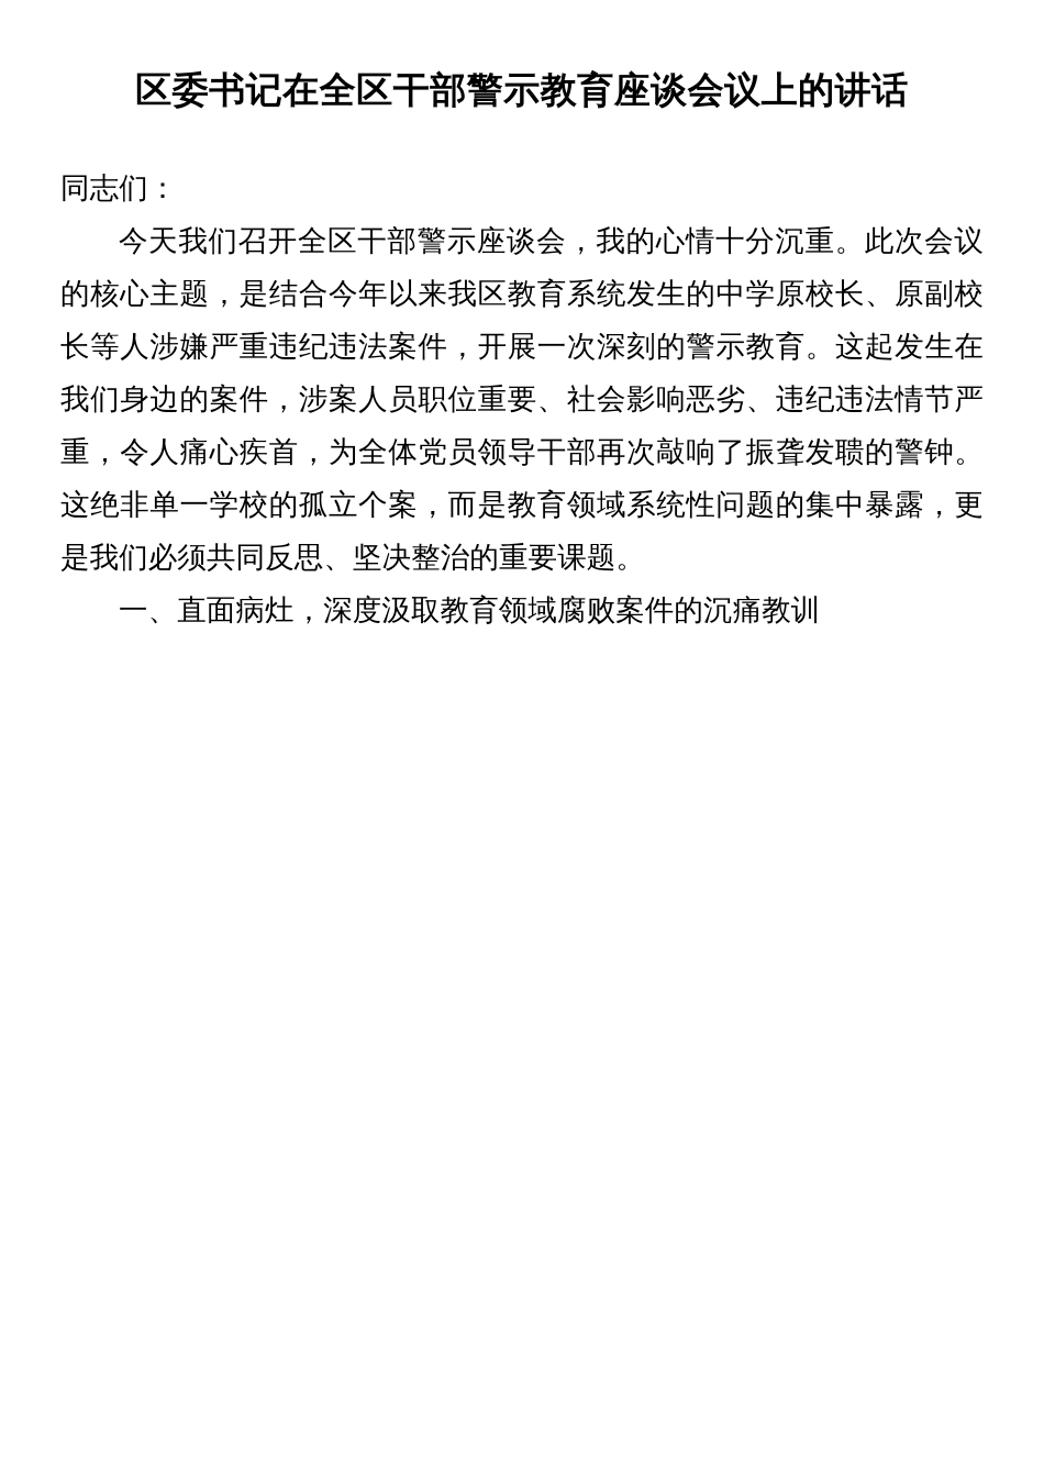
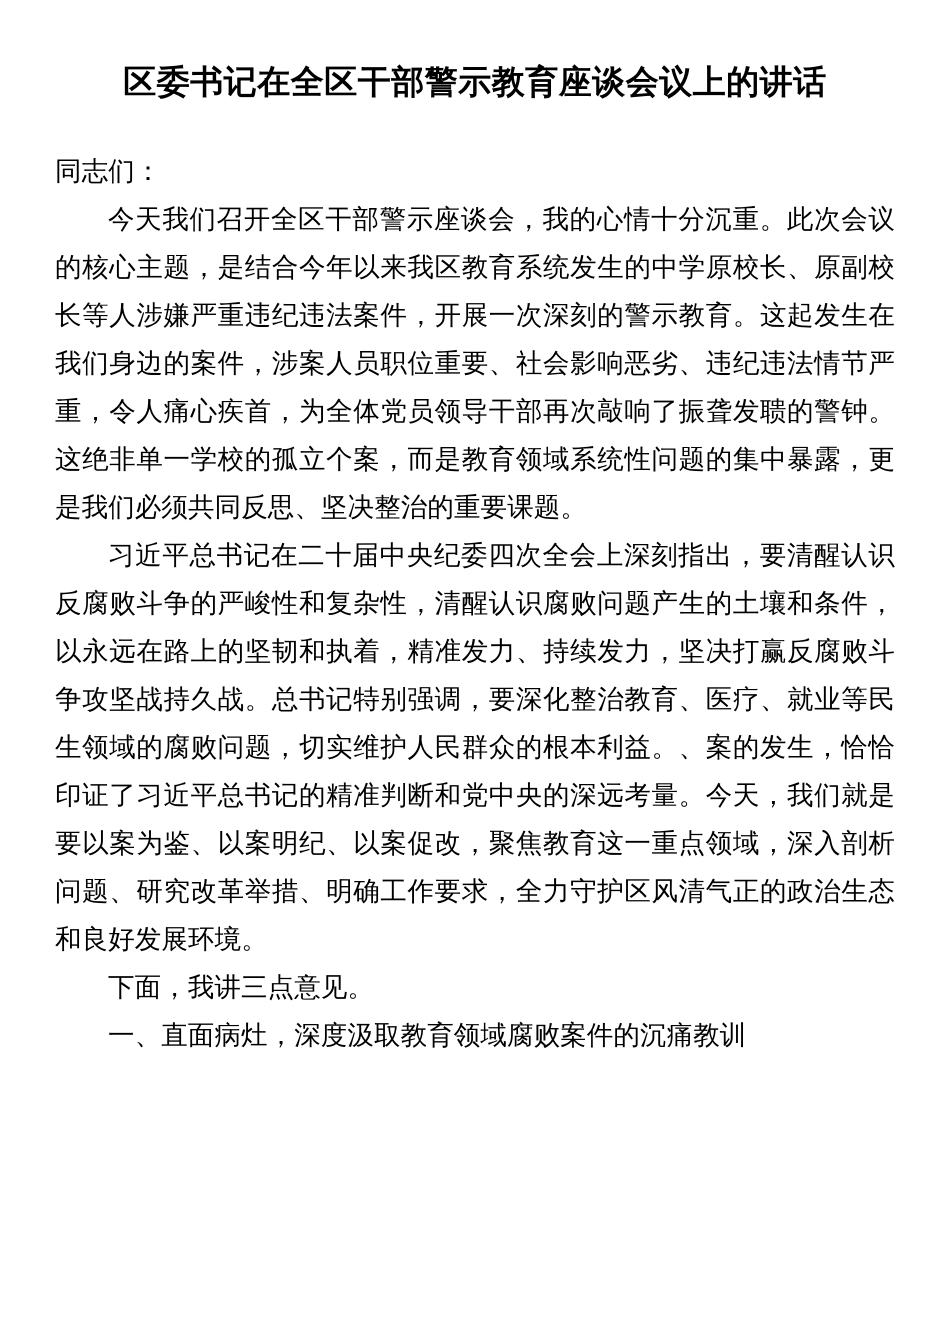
  区委书记在全区干部警示教育座谈会议上的讲话
  同志们：
  今天我们召开全区干部警示座谈会，我的心情十分沉重。此次会议的核心主题，是结合今年以来我区教育系统发生的中学原校长、原副校长等人涉嫌严重违纪违法案件，开展一次深刻的警示教育。这起发生在我们身边的案件，涉案人员职位重要、社会影响恶劣、违纪违法情节严重，令人痛心疾首，为全体党员领导干部再次敲响了振聋发聩的警钟。这绝非单一学校的孤立个案，而是教育领域系统性问题的集中暴露，更是我们必须共同反思、坚决整治的重要课题。
+ 习近平总书记在二十届中央纪委四次全会上深刻指出，要清醒认识反腐败斗争的严峻性和复杂性，清醒认识腐败问题产生的土壤和条件，以永远在路上的坚韧和执着，精准发力、持续发力，坚决打赢反腐败斗争攻坚战持久战。总书记特别强调，要深化整治教育、医疗、就业等民生领域的腐败问题，切实维护人民群众的根本利益。、案的发生，恰恰印证了习近平总书记的精准判断和党中央的深远考量。今天，我们就是要以案为鉴、以案明纪、以案促改，聚焦教育这一重点领域，深入剖析问题、研究改革举措、明确工作要求，全力守护区风清气正的政治生态和良好发展环境。
+ 下面，我讲三点意见。
  一、直面病灶，深度汲取教育领域腐败案件的沉痛教训
